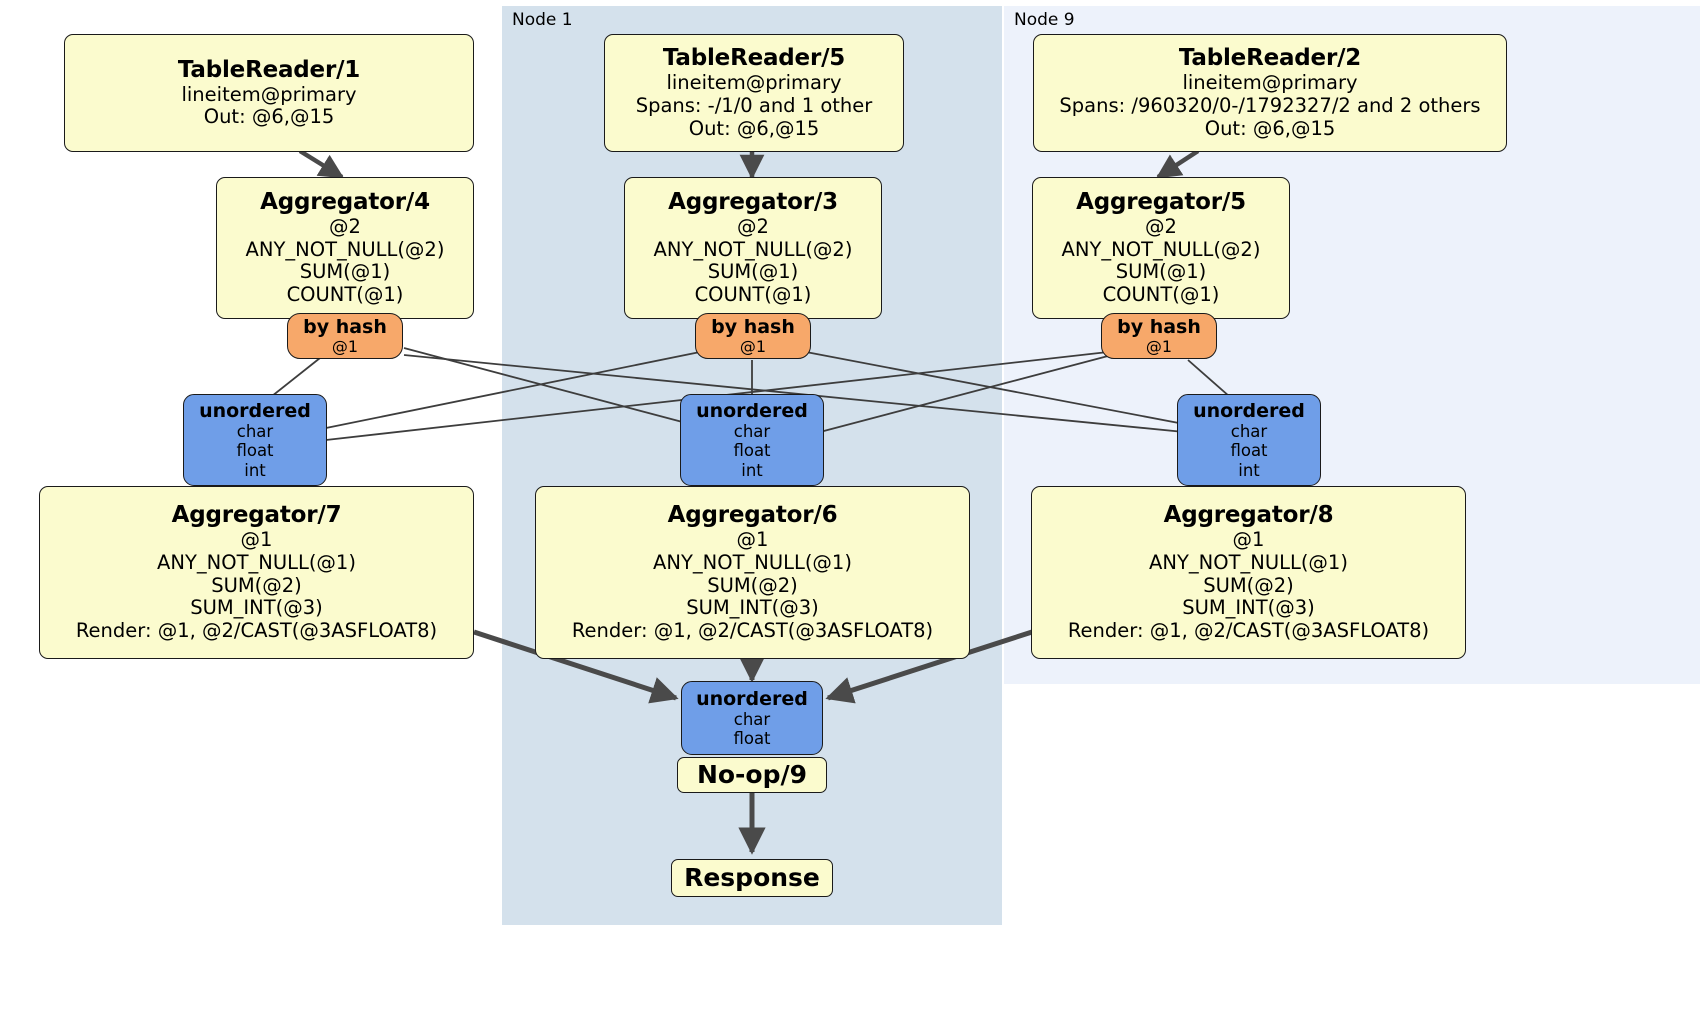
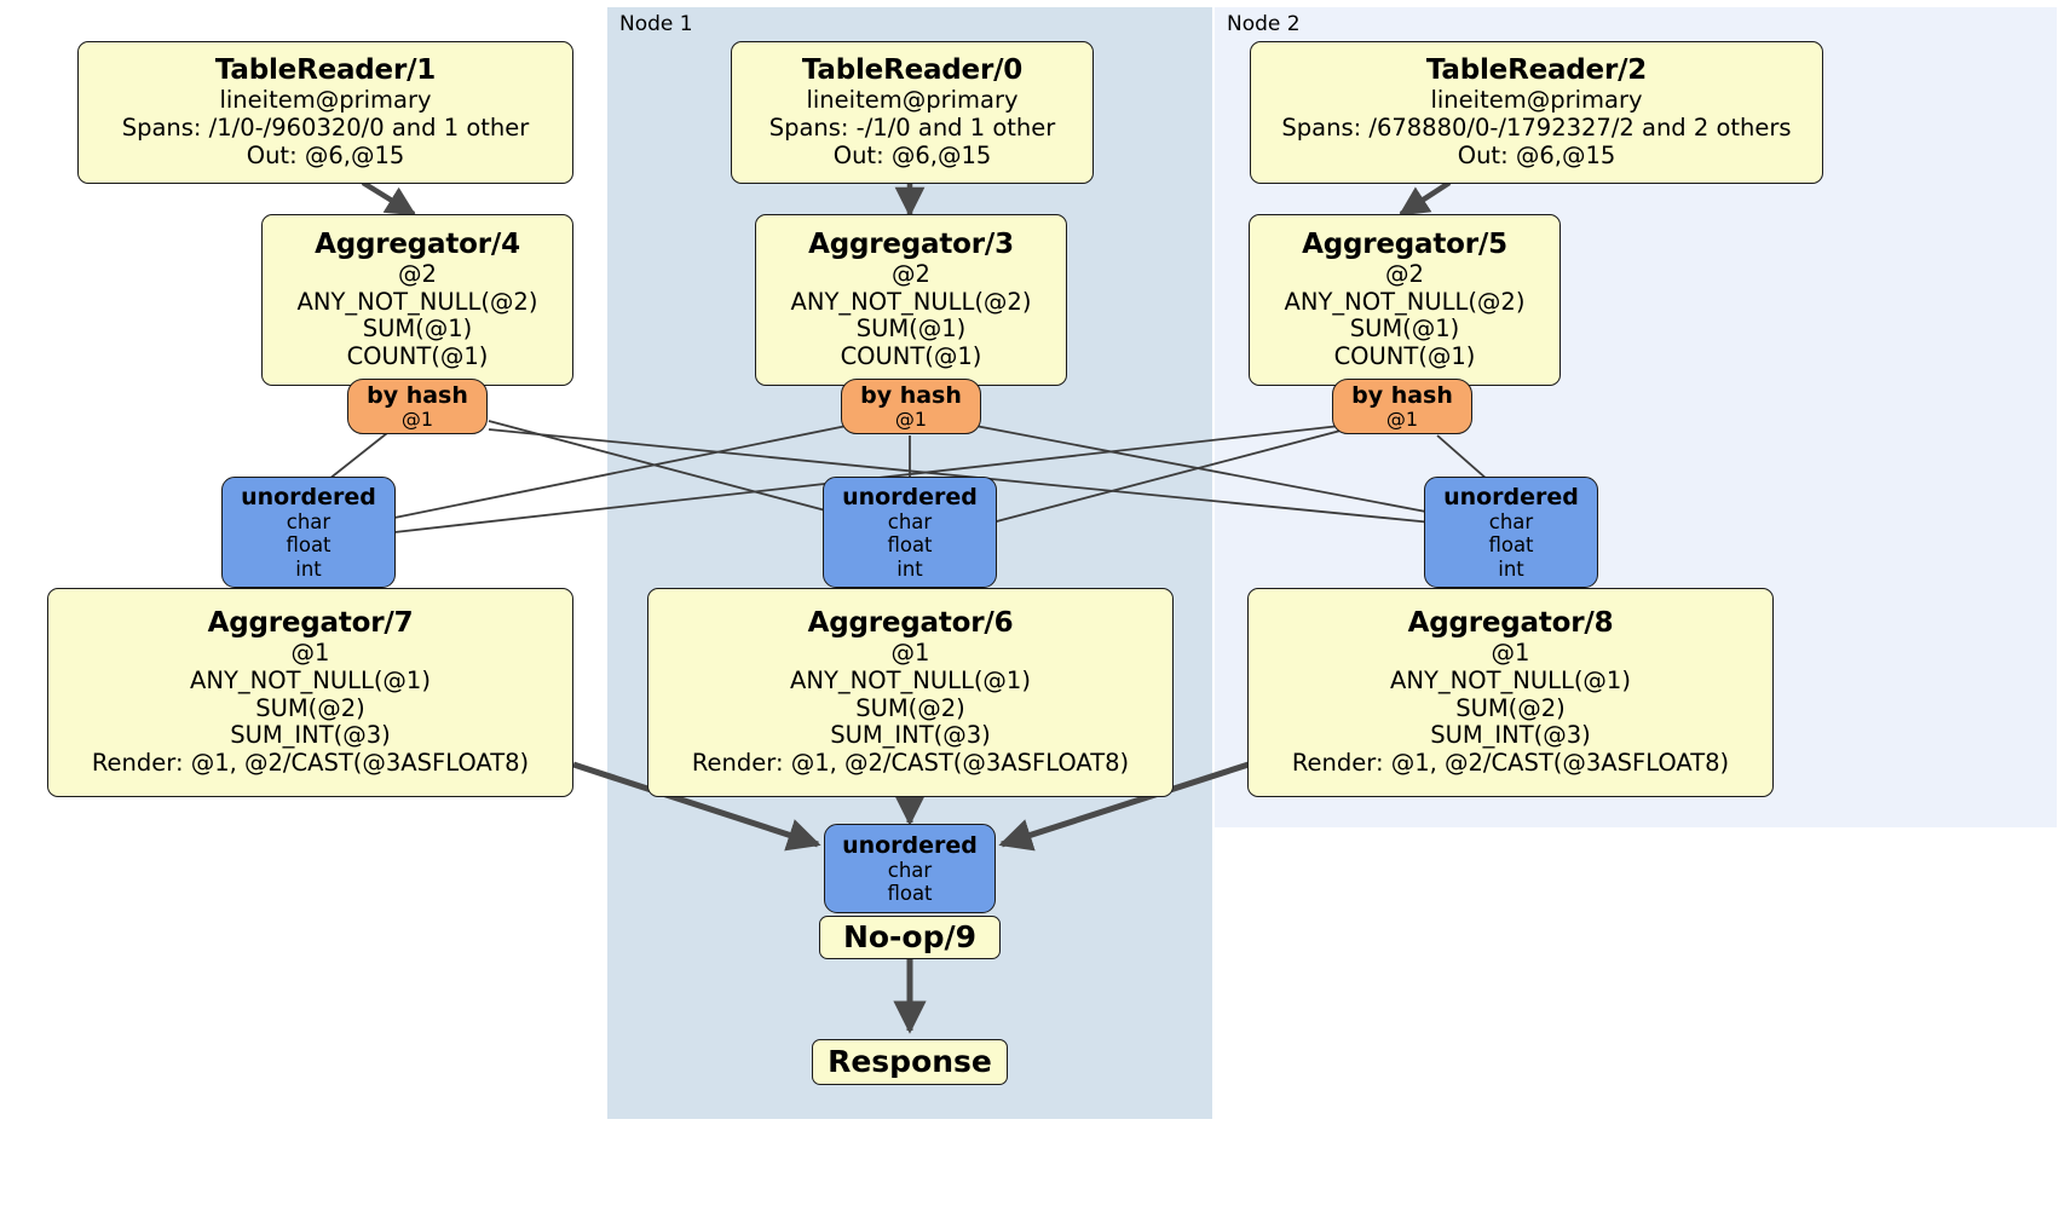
  Node 1
- Node 9
+ Node 2
  TableReader/1
  lineitem@primary
+ Spans: /1/0-/960320/0 and 1 other
  Out: @6,@15
  Aggregator/4
  @2
  ANY_NOT_NULL(@2)
  SUM(@1)
  COUNT(@1)
  by hash
  @1
  unordered
  char
  float
  int
  Aggregator/7
  @1
  ANY_NOT_NULL(@1)
  SUM(@2)
  SUM_INT(@3)
  Render: @1, @2/CAST(@3ASFLOAT8)
- TableReader/5
+ TableReader/0
  lineitem@primary
  Spans: -/1/0 and 1 other
  Out: @6,@15
  Aggregator/3
  @2
  ANY_NOT_NULL(@2)
  SUM(@1)
  COUNT(@1)
  by hash
  @1
  unordered
  char
  float
  int
  Aggregator/6
  @1
  ANY_NOT_NULL(@1)
  SUM(@2)
  SUM_INT(@3)
  Render: @1, @2/CAST(@3ASFLOAT8)
  unordered
  char
  float
  No-op/9
  Response
  TableReader/2
  lineitem@primary
- Spans: /960320/0-/1792327/2 and 2 others
+ Spans: /678880/0-/1792327/2 and 2 others
  Out: @6,@15
  Aggregator/5
  @2
  ANY_NOT_NULL(@2)
  SUM(@1)
  COUNT(@1)
  by hash
  @1
  unordered
  char
  float
  int
  Aggregator/8
  @1
  ANY_NOT_NULL(@1)
  SUM(@2)
  SUM_INT(@3)
  Render: @1, @2/CAST(@3ASFLOAT8)
